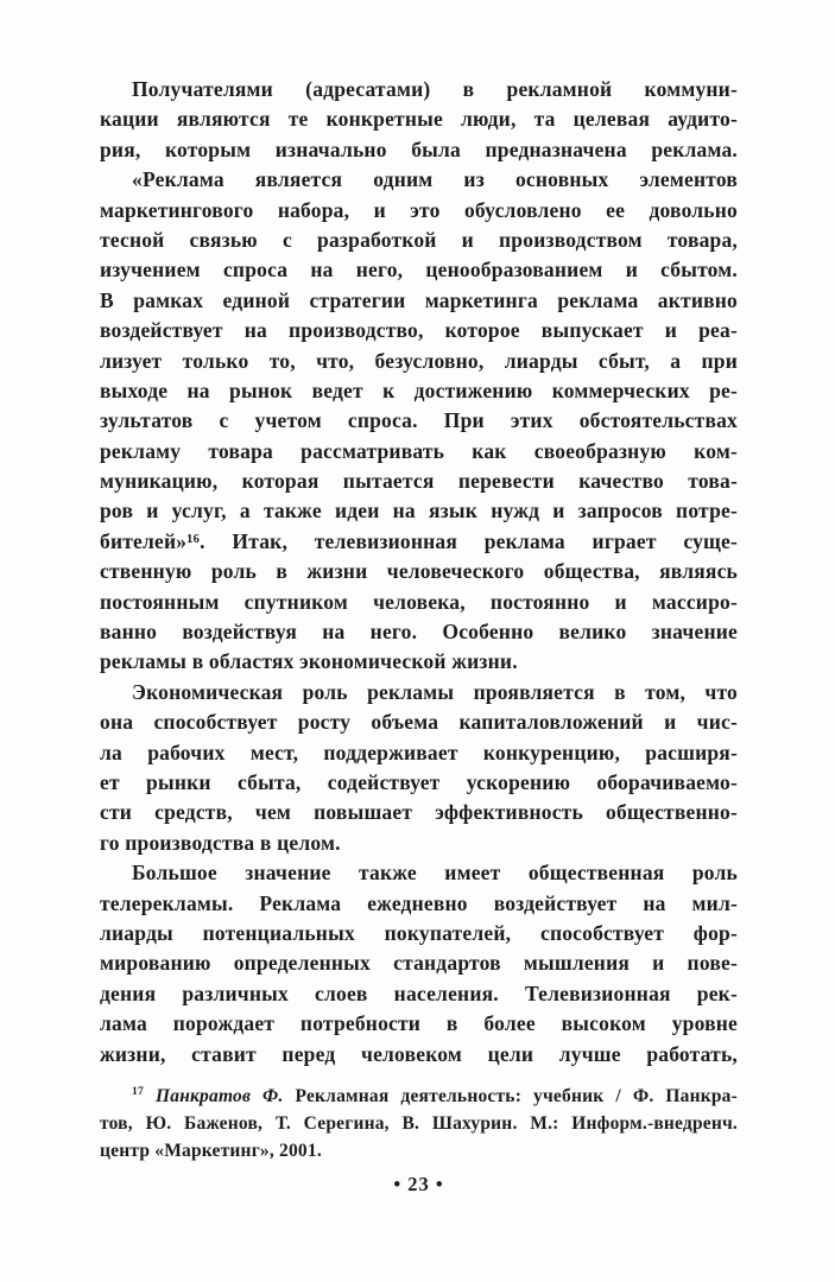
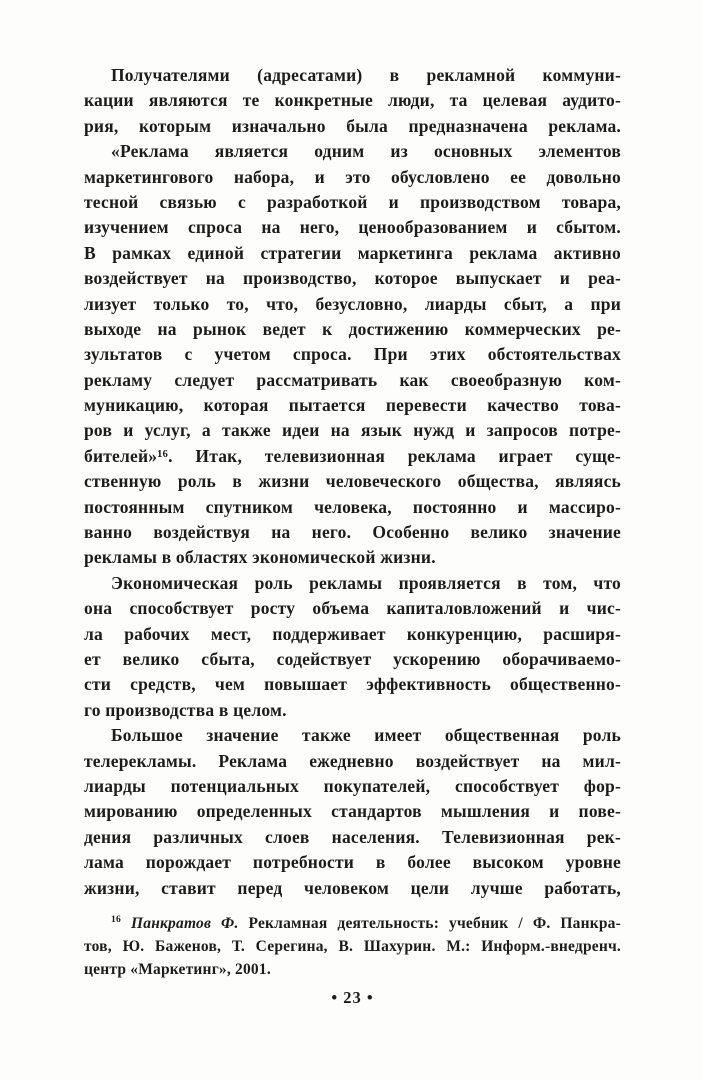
  Получателями (адресатами) в рекламной коммуни-
  кации являются те конкретные люди, та целевая аудито-
  рия, которым изначально была предназначена реклама.
  «Реклама является одним из основных элементов
  маркетингового набора, и это обусловлено ее довольно
  тесной связью с разработкой и производством товара,
  изучением спроса на него, ценообразованием и сбытом.
  В рамках единой стратегии маркетинга реклама активно
  воздействует на производство, которое выпускает и реа-
  лизует только то, что, безусловно, лиарды сбыт, а при
  выходе на рынок ведет к достижению коммерческих ре-
  зультатов с учетом спроса. При этих обстоятельствах
- рекламу товара рассматривать как своеобразную ком-
+ рекламу следует рассматривать как своеобразную ком-
  муникацию, которая пытается перевести качество това-
  ров и услуг, а также идеи на язык нужд и запросов потре-
  бителей»¹⁶. Итак, телевизионная реклама играет суще-
  ственную роль в жизни человеческого общества, являясь
  постоянным спутником человека, постоянно и массиро-
  ванно воздействуя на него. Особенно велико значение
  рекламы в областях экономической жизни.
  Экономическая роль рекламы проявляется в том, что
  она способствует росту объема капиталовложений и чис-
  ла рабочих мест, поддерживает конкуренцию, расширя-
- ет рынки сбыта, содействует ускорению оборачиваемо-
+ ет велико сбыта, содействует ускорению оборачиваемо-
  сти средств, чем повышает эффективность общественно-
  го производства в целом.
  Большое значение также имеет общественная роль
  телерекламы. Реклама ежедневно воздействует на мил-
  лиарды потенциальных покупателей, способствует фор-
  мированию определенных стандартов мышления и пове-
  дения различных слоев населения. Телевизионная рек-
  лама порождает потребности в более высоком уровне
  жизни, ставит перед человеком цели лучше работать,
- 17 Панкратов Ф. Рекламная деятельность: учебник / Ф. Панкра-
+ 16 Панкратов Ф. Рекламная деятельность: учебник / Ф. Панкра-
  тов, Ю. Баженов, Т. Серегина, В. Шахурин. М.: Информ.-внедренч.
  центр «Маркетинг», 2001.
  • 23 •
